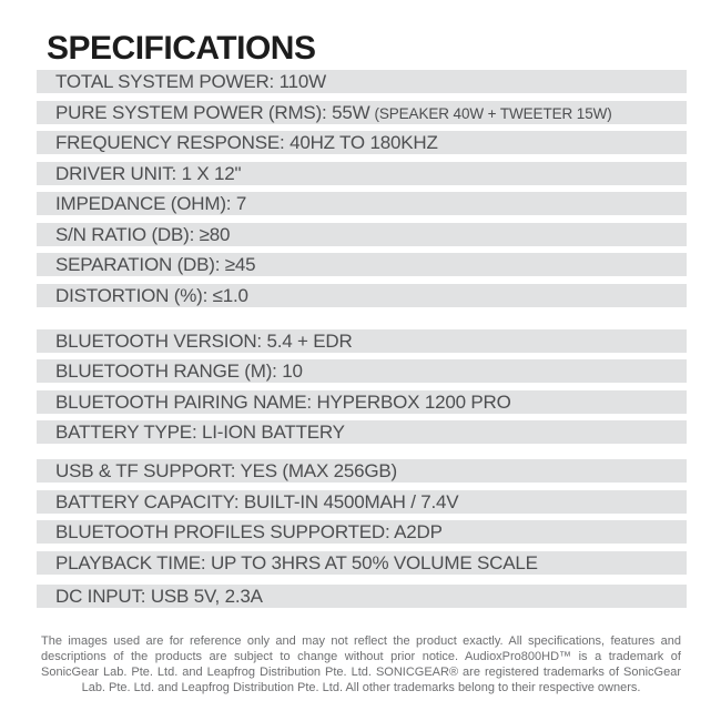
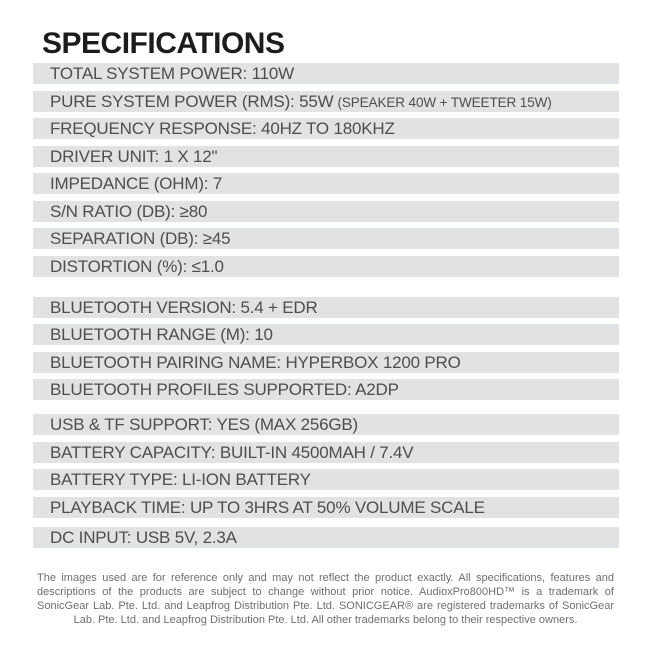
  SPECIFICATIONS
  TOTAL SYSTEM POWER: 110W
  PURE SYSTEM POWER (RMS): 55W (SPEAKER 40W + TWEETER 15W)
  FREQUENCY RESPONSE: 40HZ TO 180KHZ
  DRIVER UNIT: 1 X 12"
  IMPEDANCE (OHM): 7
  S/N RATIO (DB): ≥80
  SEPARATION (DB): ≥45
  DISTORTION (%): ≤1.0
  BLUETOOTH VERSION: 5.4 + EDR
  BLUETOOTH RANGE (M): 10
  BLUETOOTH PAIRING NAME: HYPERBOX 1200 PRO
- BATTERY TYPE: LI-ION BATTERY
+ BLUETOOTH PROFILES SUPPORTED: A2DP
  USB & TF SUPPORT: YES (MAX 256GB)
  BATTERY CAPACITY: BUILT-IN 4500MAH / 7.4V
- BLUETOOTH PROFILES SUPPORTED: A2DP
+ BATTERY TYPE: LI-ION BATTERY
  PLAYBACK TIME: UP TO 3HRS AT 50% VOLUME SCALE
  DC INPUT: USB 5V, 2.3A
  The images used are for reference only and may not reflect the product exactly. All specifications, features and descriptions of the products are subject to change without prior notice. AudioxPro800HD™ is a trademark of SonicGear Lab. Pte. Ltd. and Leapfrog Distribution Pte. Ltd. SONICGEAR® are registered trademarks of SonicGear Lab. Pte. Ltd. and Leapfrog Distribution Pte. Ltd. All other trademarks belong to their respective owners.
